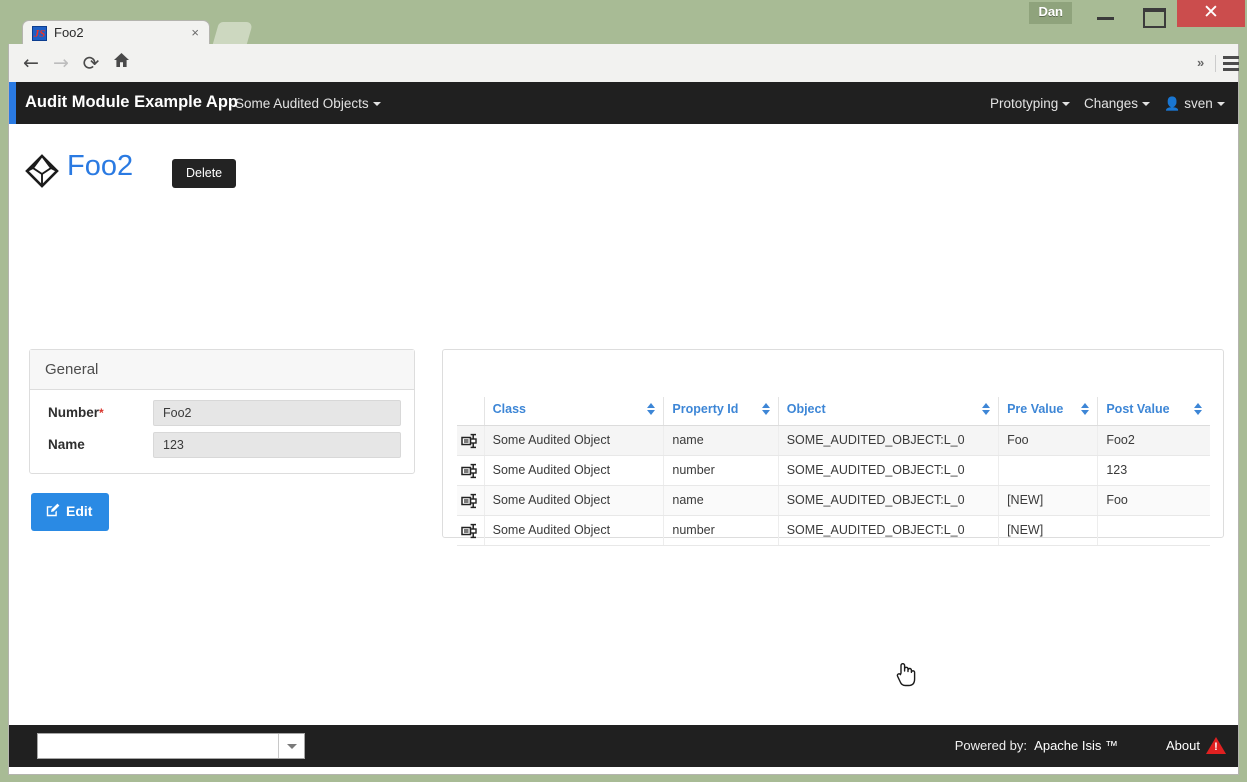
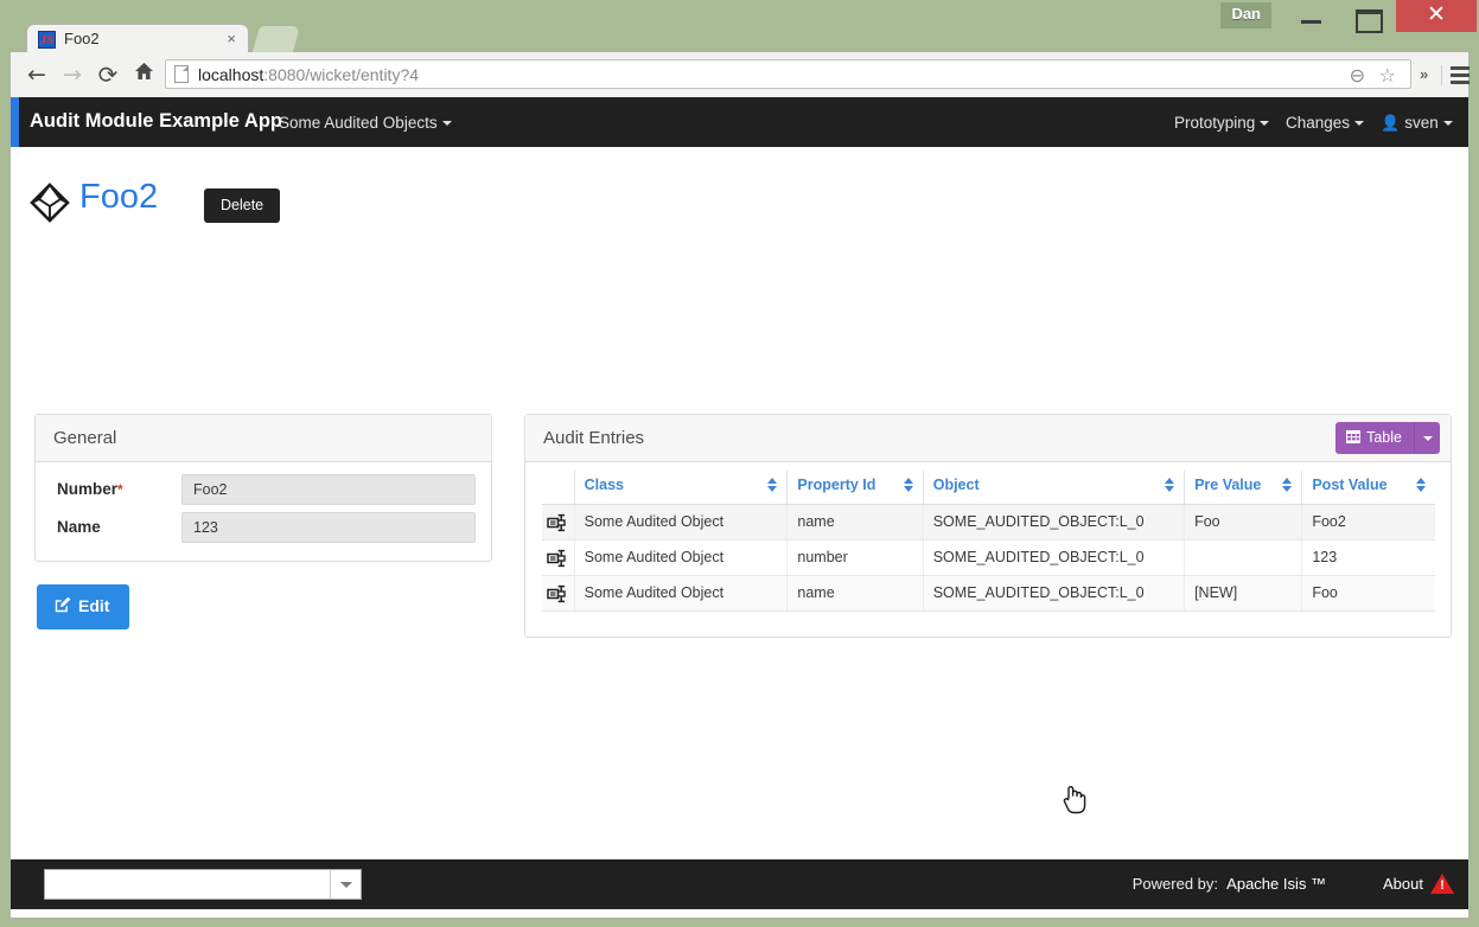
  Dan
  ✕
  JS
  Foo2
  ×
  ←
  →
  ⟳
+ localhost:8080/wicket/entity?4
+ ⊖
+ ☆
  »
  Audit Module Example App
  Some Audited Objects
  Prototyping
  Changes
  👤 sven
  Foo2
  Delete
  General
  Number*
  Foo2
  Name
  123
  Edit
+ Audit Entries
+ Table
  	Class	Property Id	Object	Pre Value	Post Value
  	Some Audited Object	name	SOME_AUDITED_OBJECT:L_0	Foo	Foo2
  	Some Audited Object	number	SOME_AUDITED_OBJECT:L_0		123
  	Some Audited Object	name	SOME_AUDITED_OBJECT:L_0	[NEW]	Foo
- 	Some Audited Object	number	SOME_AUDITED_OBJECT:L_0	[NEW]
  Powered by:
  Apache Isis ™
  About
  !
